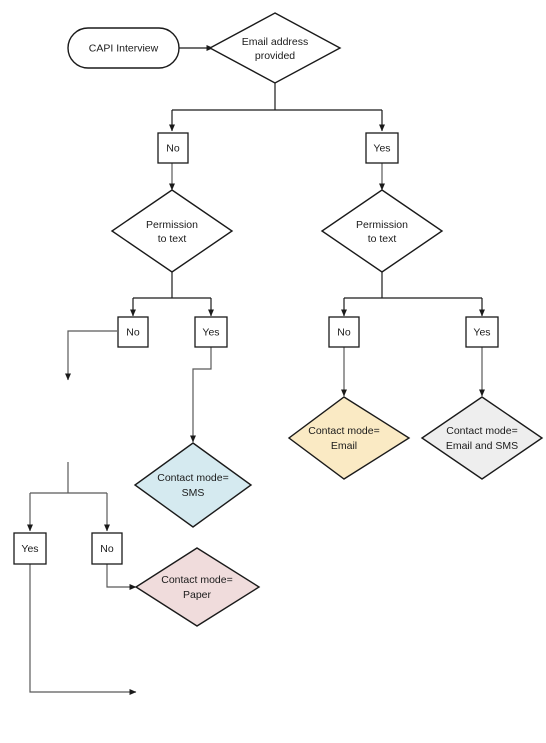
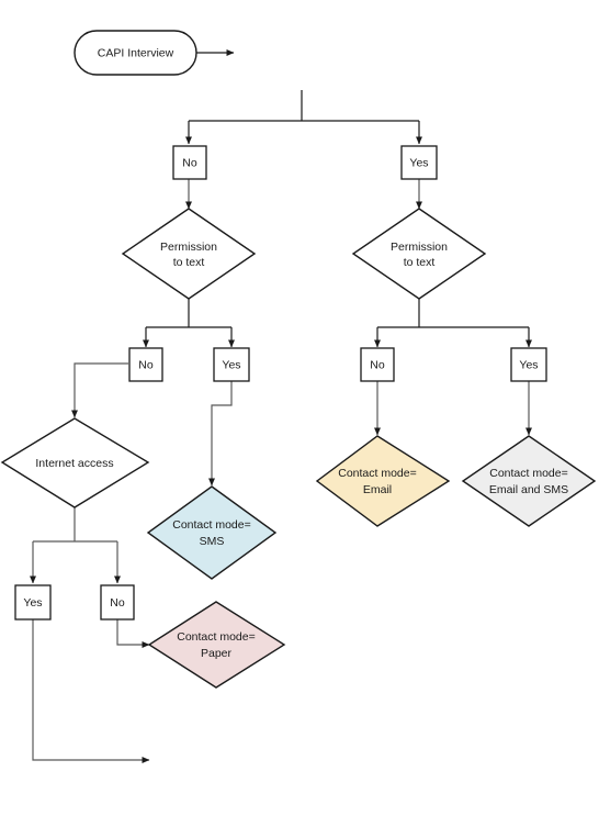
  CAPI Interview
- Email address
- provided
  No
  Yes
  Permission
  to text
  Permission
  to text
  No
  Yes
  No
  Yes
+ Internet access
  Yes
  No
  Contact mode=
  SMS
  Contact mode=
  Email
  Contact mode=
  Email and SMS
  Contact mode=
  Paper
